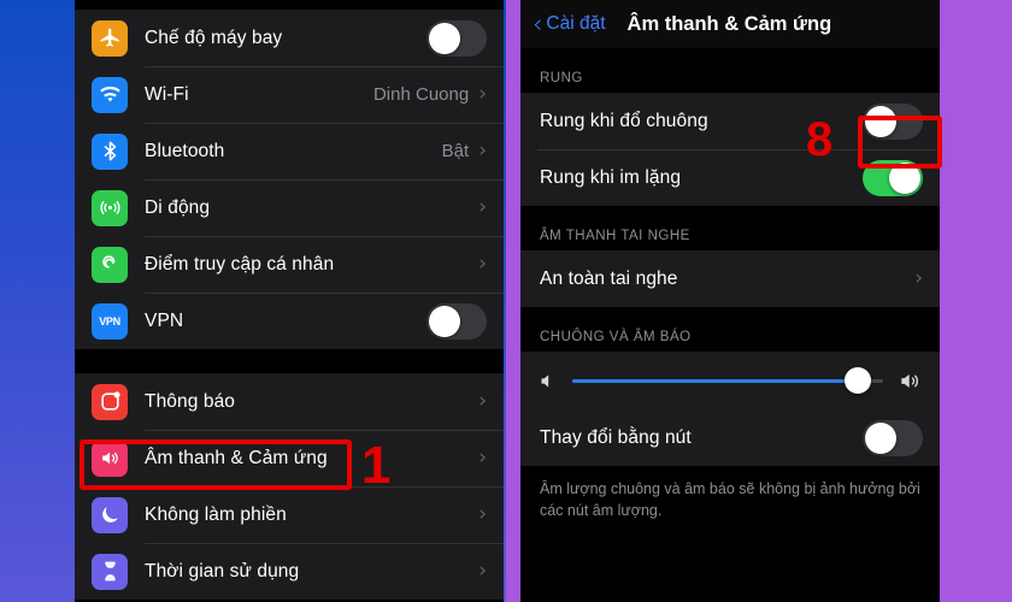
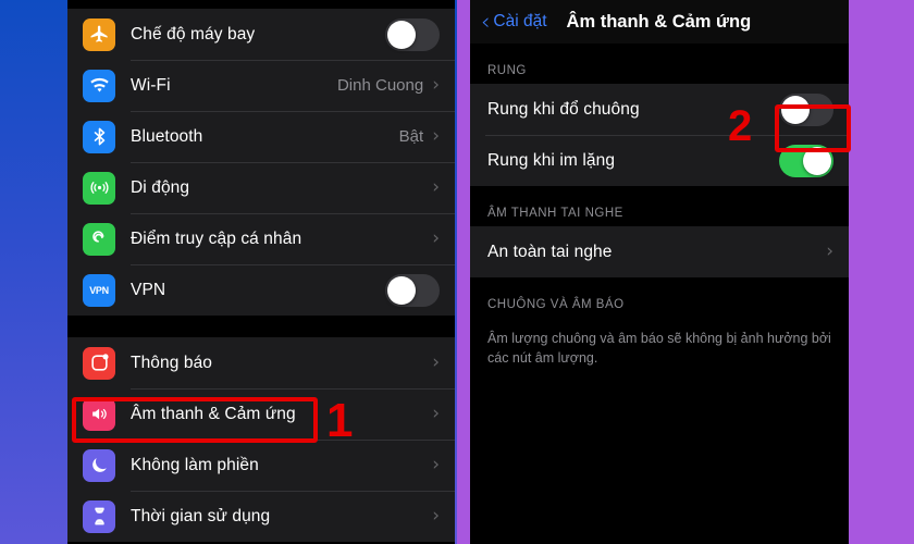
  Chế độ máy bay
  Wi-Fi
  Dinh Cuong
  ›
  Bluetooth
  Bật
  ›
  Di động
  ›
  Điểm truy cập cá nhân
  ›
  VPN
  VPN
  Thông báo
  ›
  Âm thanh & Cảm ứng
  ›
  Không làm phiền
  ›
  Thời gian sử dụng
  ›
  ‹
  Cài đặt
  Âm thanh & Cảm ứng
  RUNG
  Rung khi đổ chuông
  Rung khi im lặng
  ÂM THANH TAI NGHE
  An toàn tai nghe
  ›
  CHUÔNG VÀ ÂM BÁO
- Thay đổi bằng nút
  Âm lượng chuông và âm báo sẽ không bị ảnh hưởng bởi các nút âm lượng.
  1
- 8
+ 2
